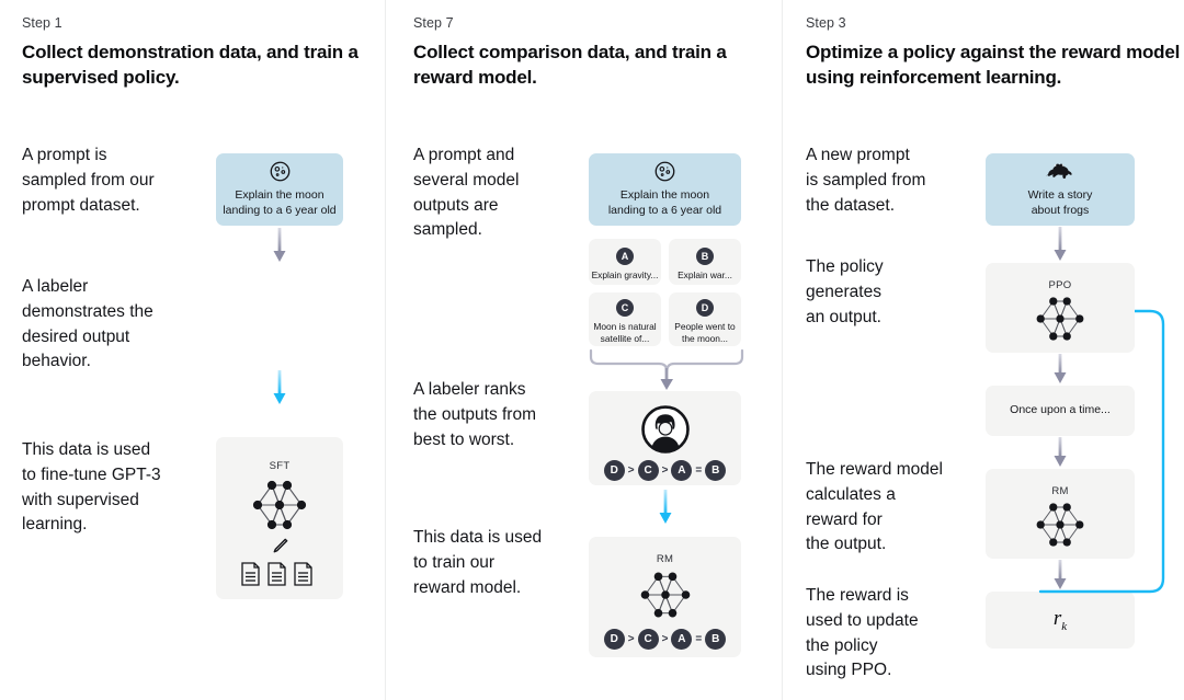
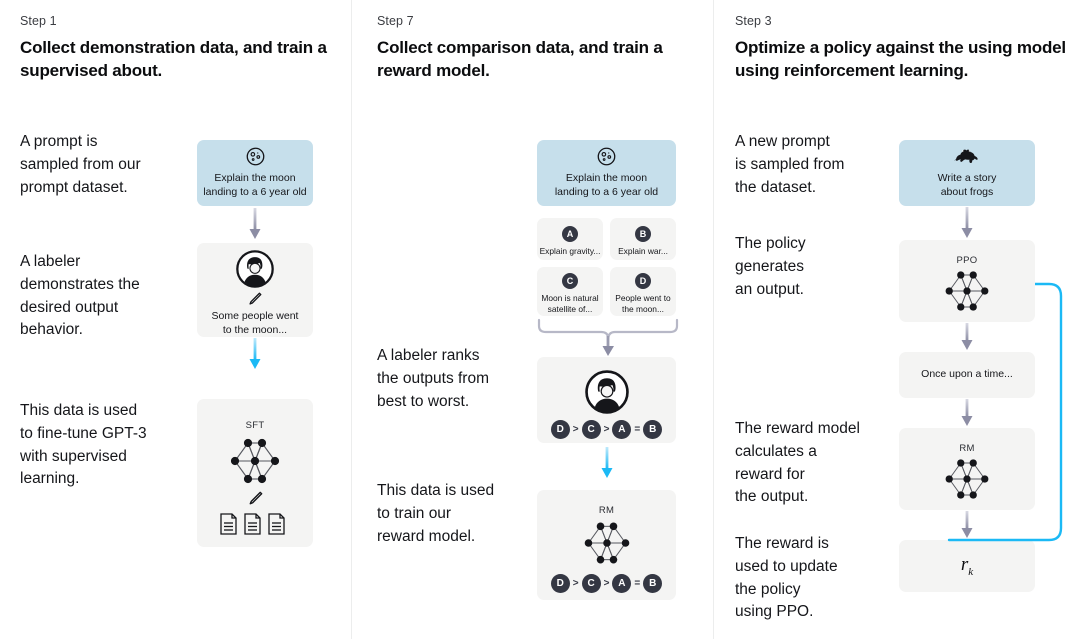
  Step 1
- Collect demonstration data, and train a supervised policy.
+ Collect demonstration data, and train a supervised about.
  A prompt is
  sampled from our
  prompt dataset.
  A labeler
  demonstrates the
  desired output
  behavior.
  This data is used
  to fine-tune GPT-3
  with supervised
  learning.
  Explain the moon
  landing to a 6 year old
+ Some people went
+ to the moon...
  SFT
  Step 7
  Collect comparison data, and train a reward model.
- A prompt and
- several model
- outputs are
- sampled.
  A labeler ranks
  the outputs from
  best to worst.
  This data is used
  to train our
  reward model.
  Explain the moon
  landing to a 6 year old
  A
  Explain gravity...
  B
  Explain war...
  C
  Moon is natural
  satellite of...
  D
  People went to
  the moon...
  D
  >
  C
  >
  A
  =
  B
  RM
  D
  >
  C
  >
  A
  =
  B
  Step 3
- Optimize a policy against the reward model using reinforcement learning.
+ Optimize a policy against the using model using reinforcement learning.
  A new prompt
  is sampled from
  the dataset.
  The policy
  generates
  an output.
  The reward model
  calculates a
  reward for
  the output.
  The reward is
  used to update
  the policy
  using PPO.
  Write a story
  about frogs
  PPO
  Once upon a time...
  RM
  rk
